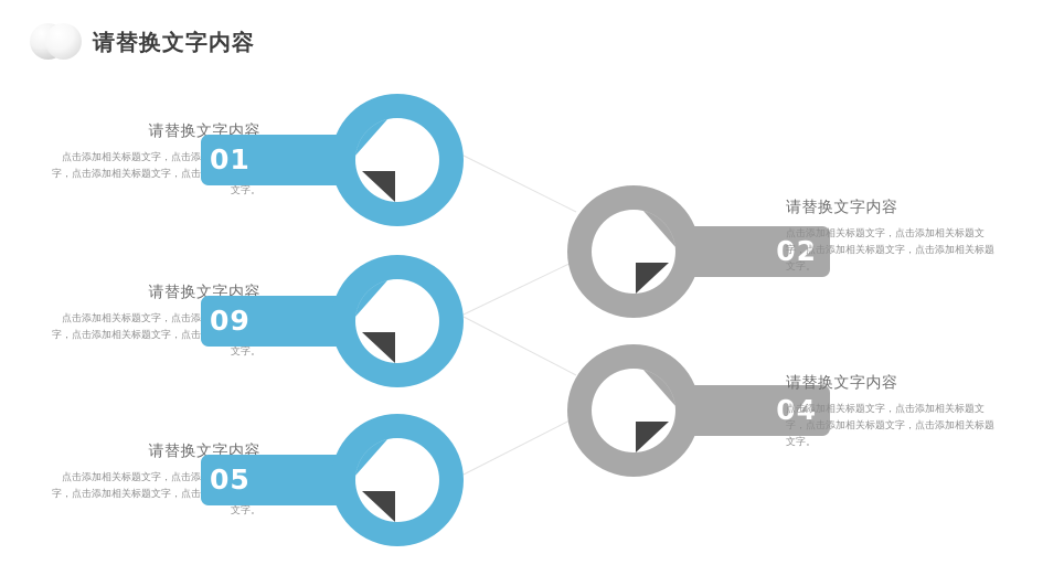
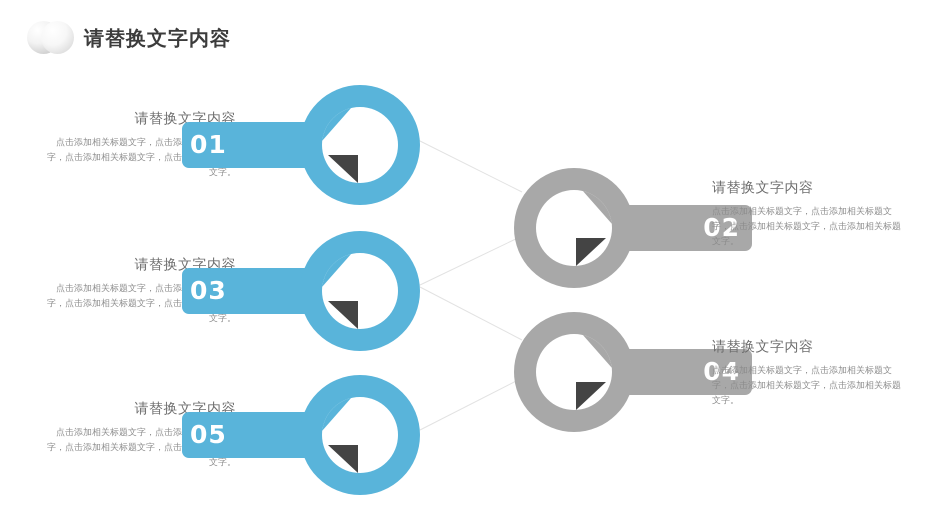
  请替换文字内容
  请替换文字内容
  点击添加相关标题文字，点击添字，点击添加相关标题文字，点击文字。
  01
  02
  请替换文字内容
  点击添加相关标题文字，点击添加相关标题文字，点击添加相关标题文字，点击添加相关标题文字。
  请替换文字内容
  点击添加相关标题文字，点击添字，点击添加相关标题文字，点击文字。
- 09
+ 03
  04
  请替换文字内容
  点击添加相关标题文字，点击添加相关标题文字，点击添加相关标题文字，点击添加相关标题文字。
  请替换文字内容
  点击添加相关标题文字，点击添字，点击添加相关标题文字，点击文字。
  05
